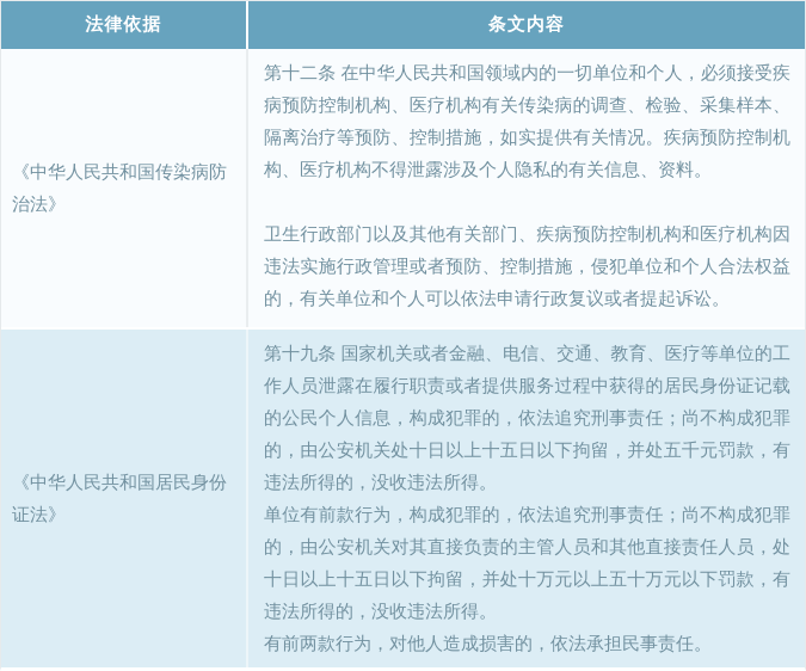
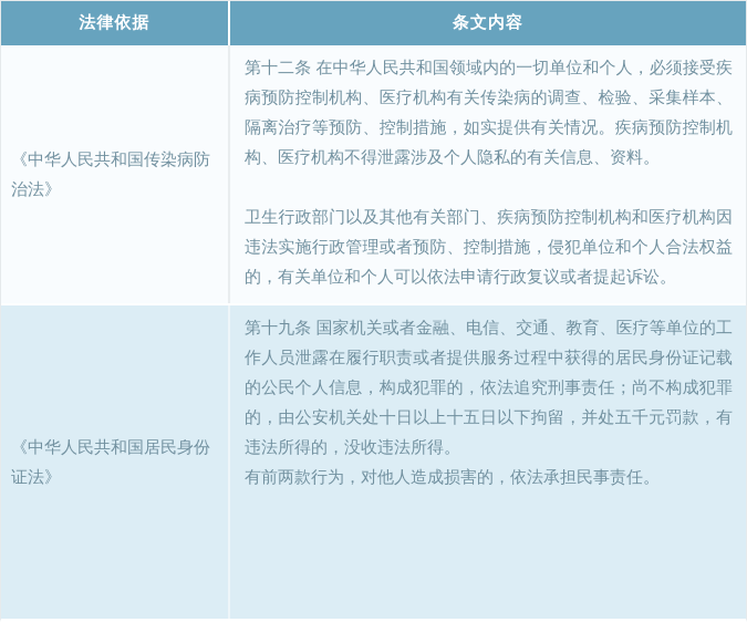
  法律依据
  条文内容
  《中华人民共和国传染病防治法》
  第十二条 在中华人民共和国领域内的一切单位和个人，必须接受疾病预防控制机构、医疗机构有关传染病的调查、检验、采集样本、隔离治疗等预防、控制措施，如实提供有关情况。疾病预防控制机构、医疗机构不得泄露涉及个人隐私的有关信息、资料。
  卫生行政部门以及其他有关部门、疾病预防控制机构和医疗机构因违法实施行政管理或者预防、控制措施，侵犯单位和个人合法权益的，有关单位和个人可以依法申请行政复议或者提起诉讼。
  《中华人民共和国居民身份证法》
  第十九条 国家机关或者金融、电信、交通、教育、医疗等单位的工作人员泄露在履行职责或者提供服务过程中获得的居民身份证记载的公民个人信息，构成犯罪的，依法追究刑事责任；尚不构成犯罪的，由公安机关处十日以上十五日以下拘留，并处五千元罚款，有违法所得的，没收违法所得。
- 单位有前款行为，构成犯罪的，依法追究刑事责任；尚不构成犯罪的，由公安机关对其直接负责的主管人员和其他直接责任人员，处十日以上十五日以下拘留，并处十万元以上五十万元以下罚款，有违法所得的，没收违法所得。
  有前两款行为，对他人造成损害的，依法承担民事责任。
